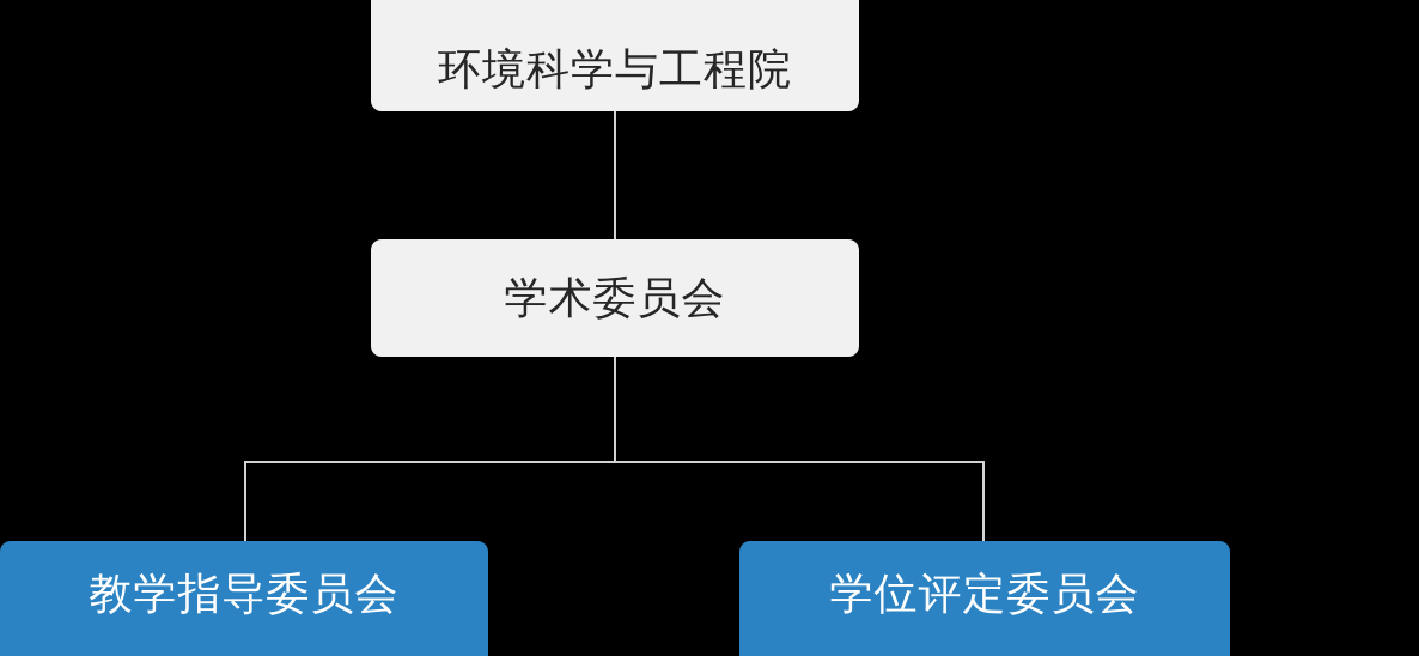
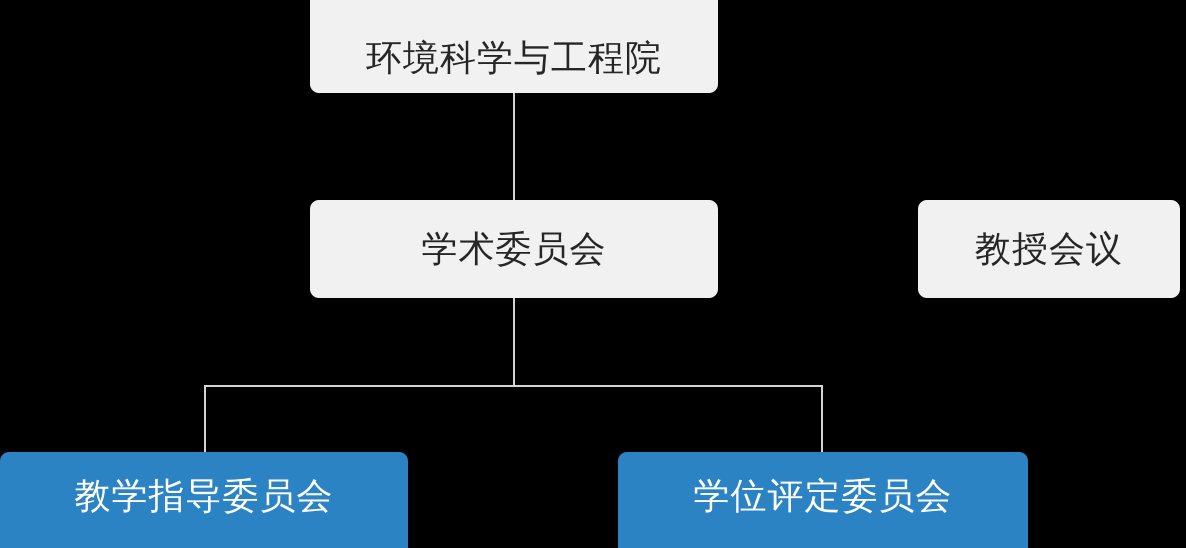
  环境科学与工程院
  学术委员会
+ 教授会议
  教学指导委员会
  学位评定委员会
